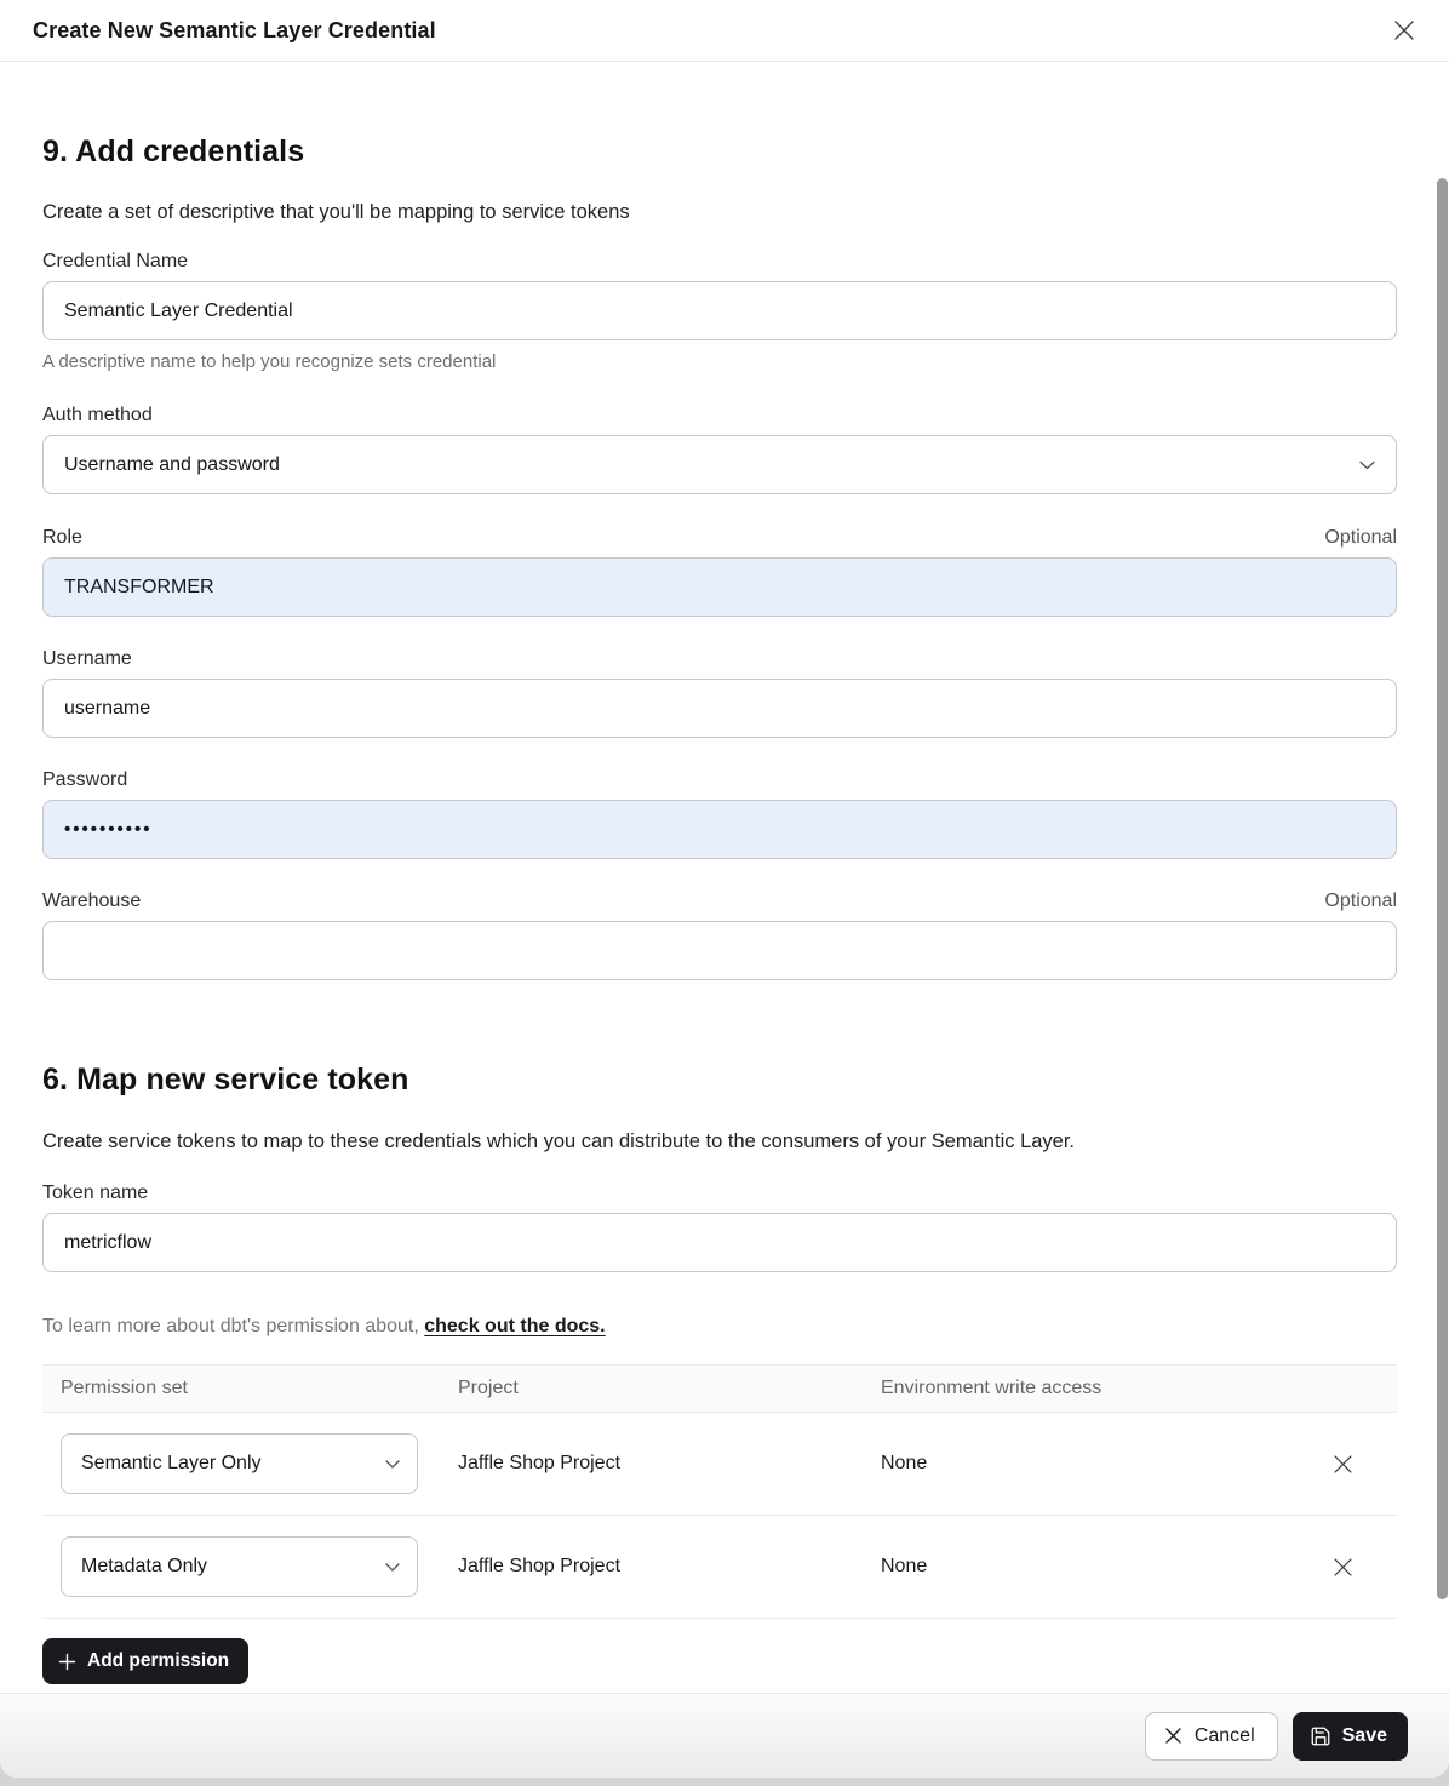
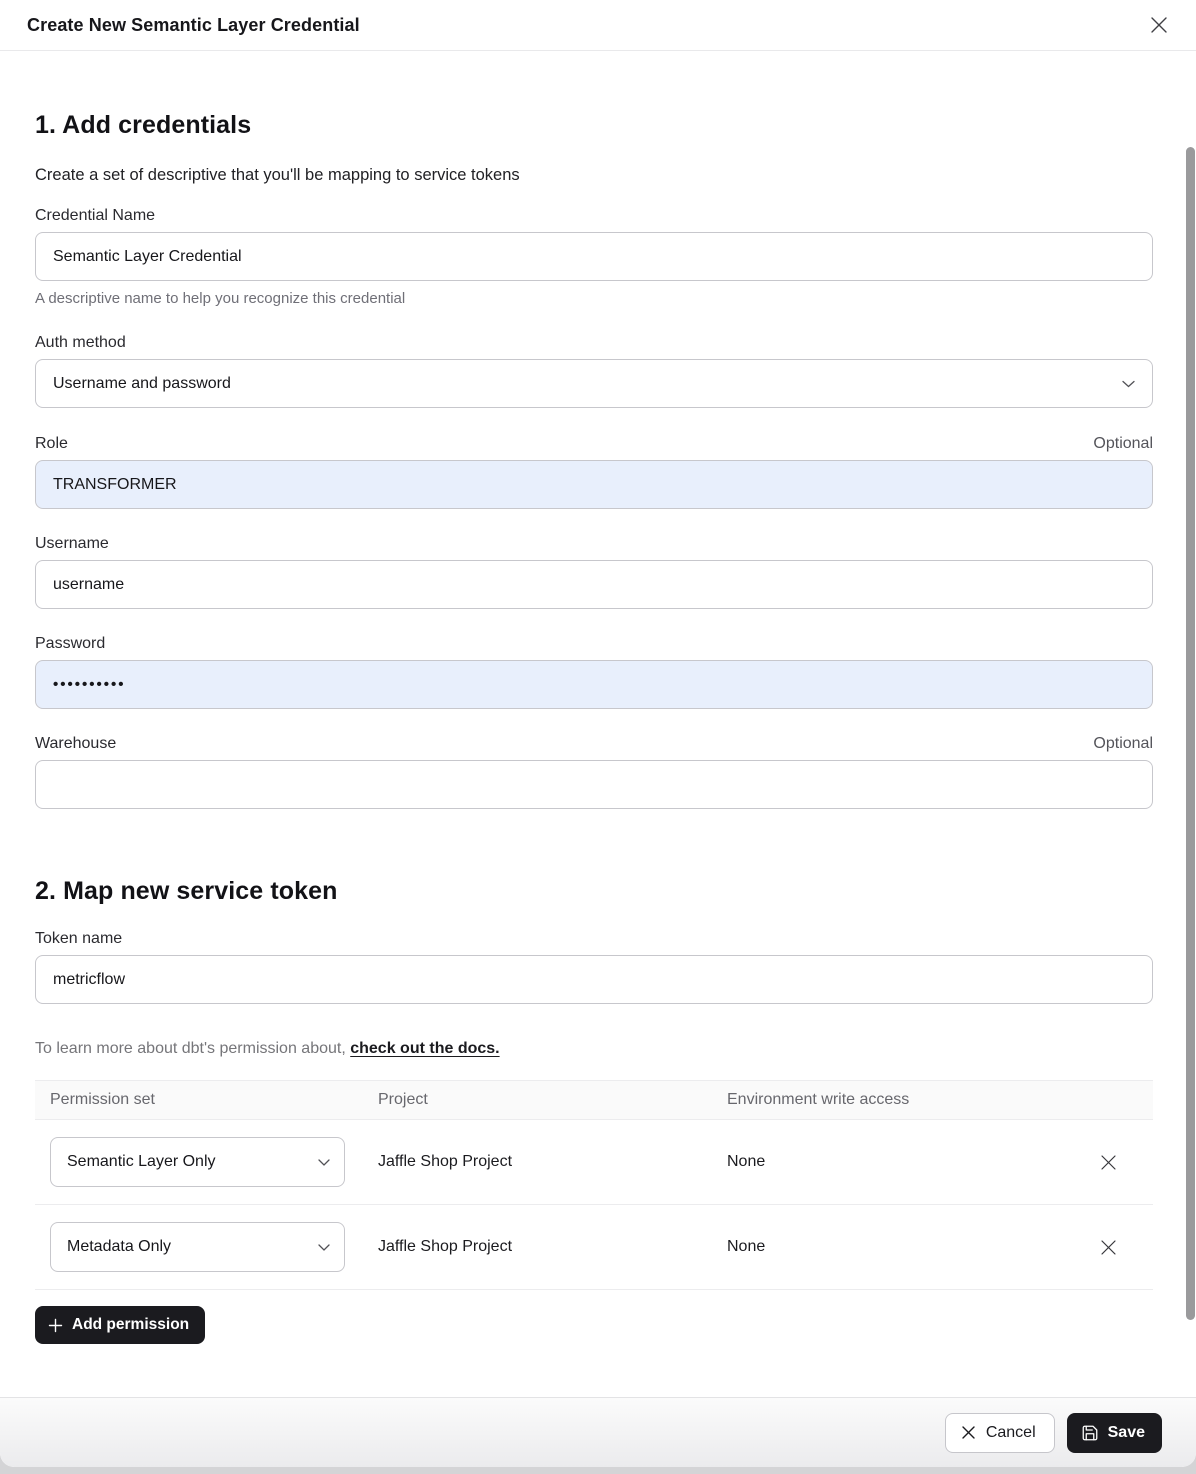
  Create New Semantic Layer Credential
- 9. Add credentials
+ 1. Add credentials
  Create a set of descriptive that you'll be mapping to service tokens
  Credential Name
  Semantic Layer Credential
- A descriptive name to help you recognize sets credential
+ A descriptive name to help you recognize this credential
  Auth method
  Username and password
  Role
  Optional
  TRANSFORMER
  Username
  username
  Password
  ••••••••••
  Warehouse
  Optional
- 6. Map new service token
+ 2. Map new service token
- Create service tokens to map to these credentials which you can distribute to the consumers of your Semantic Layer.
  Token name
  metricflow
  To learn more about dbt's permission about, check out the docs.
  Permission set
  Project
  Environment write access
  Semantic Layer Only
  Jaffle Shop Project
  None
  Metadata Only
  Jaffle Shop Project
  None
  Add permission
  Cancel
  Save
